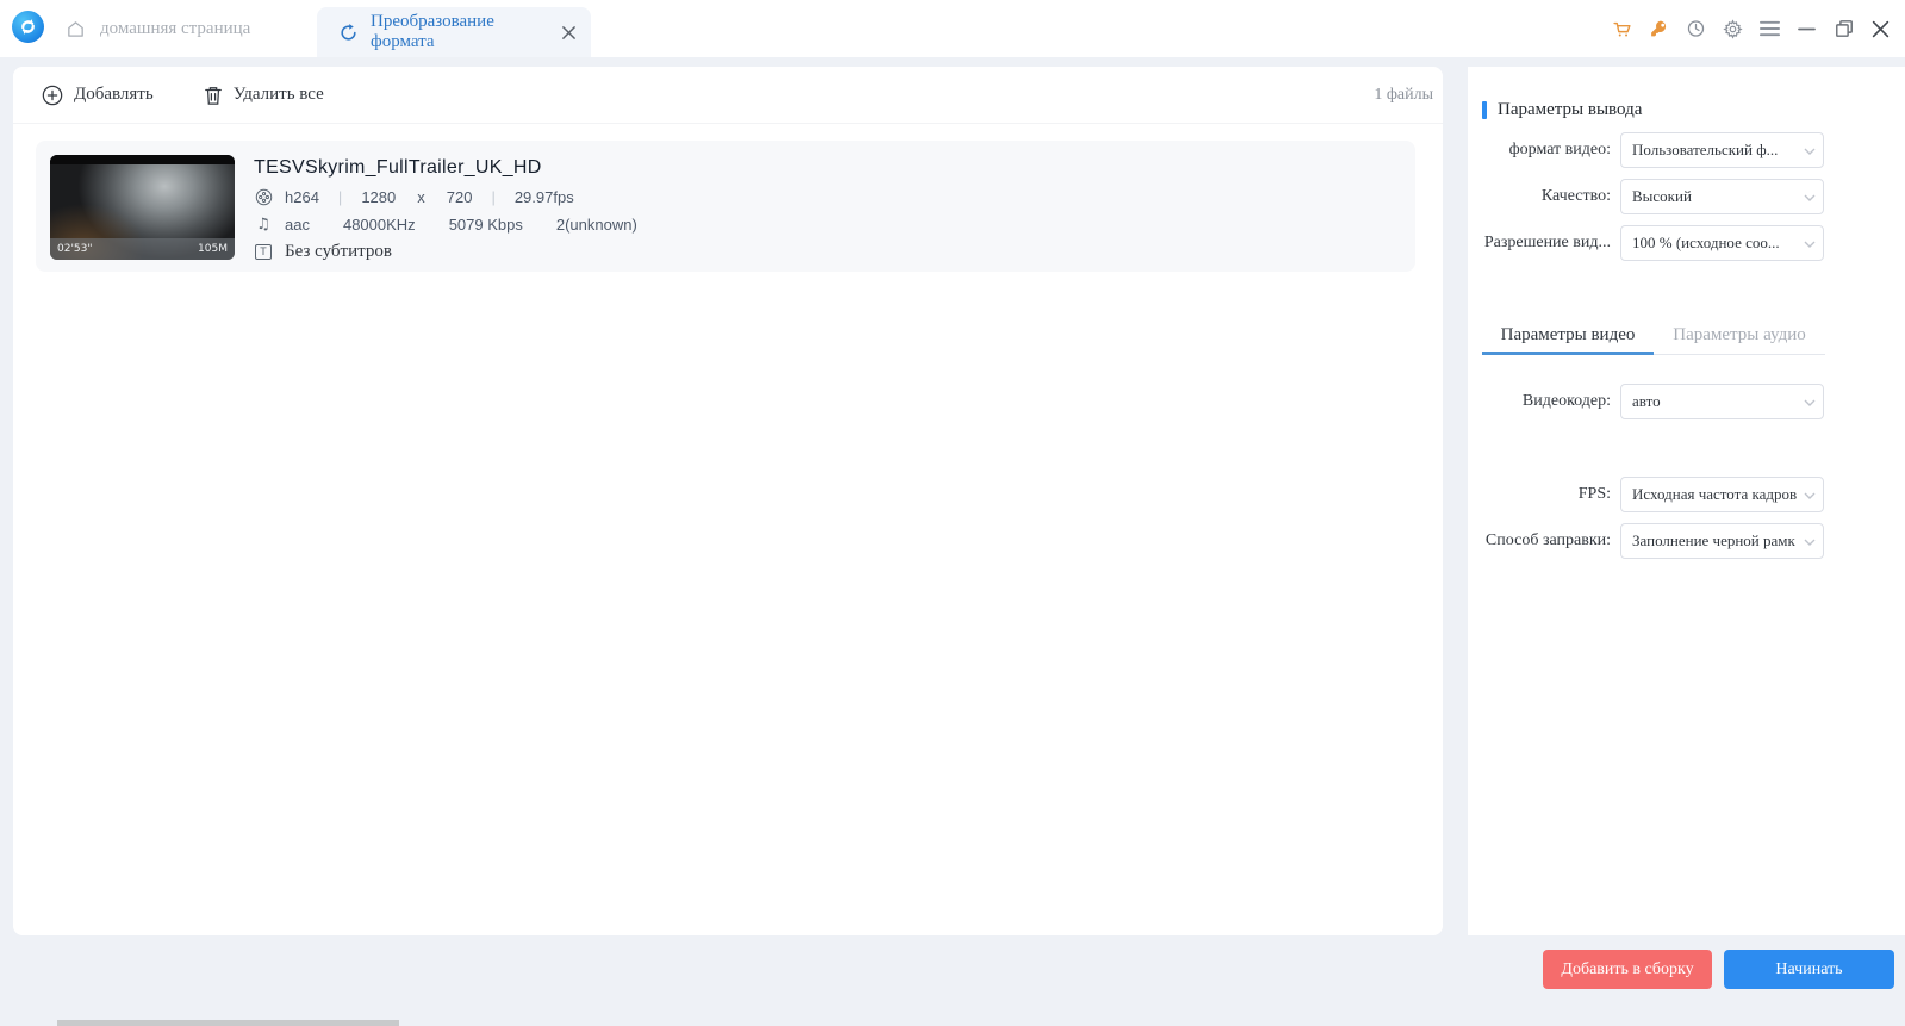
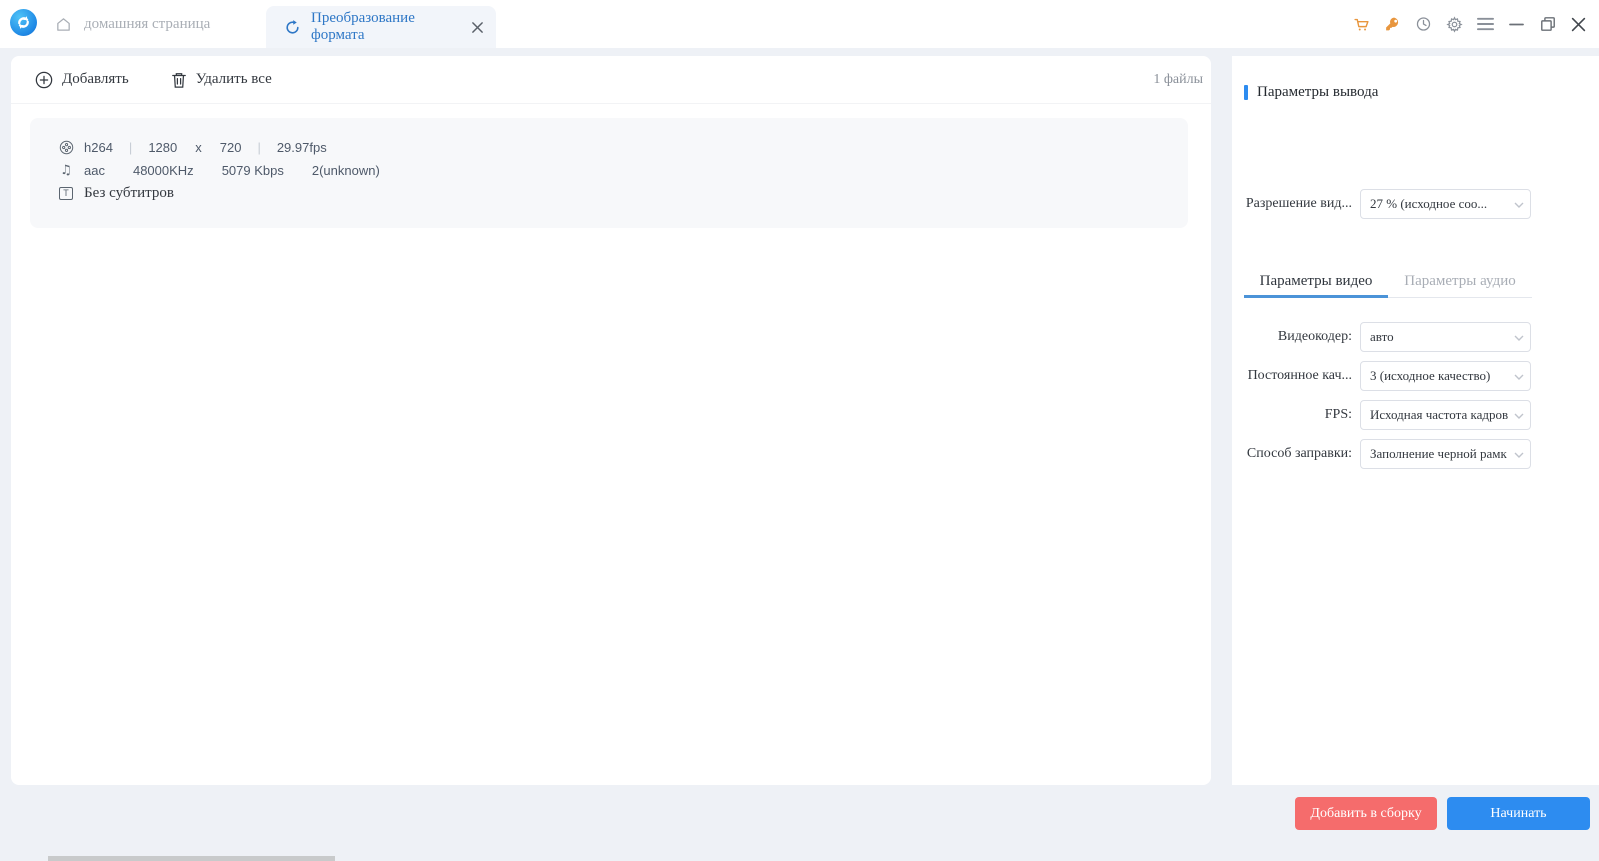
  домашняя страница
  Преобразование формата
  Добавлять
  Удалить все
  1 файлы
- 02'53"
- 105M
- TESVSkyrim_FullTrailer_UK_HD
  h264
  |
  1280
  x
  720
  |
  29.97fps
  ♫
  aac
  48000KHz
  5079 Kbps
  2(unknown)
  T
  Без субтитров
  Параметры вывода
- формат видео:
- Пользовательский ф...
- Качество:
- Высокий
  Разрешение вид...
- 100 % (исходное соо...
+ 27 % (исходное соо...
  Параметры видео
  Параметры аудио
  Видеокодер:
  авто
+ Постоянное кач...
+ 3 (исходное качество)
  FPS:
  Исходная частота кадров
  Способ заправки:
  Заполнение черной рамк
  Добавить в сборку
  Начинать
